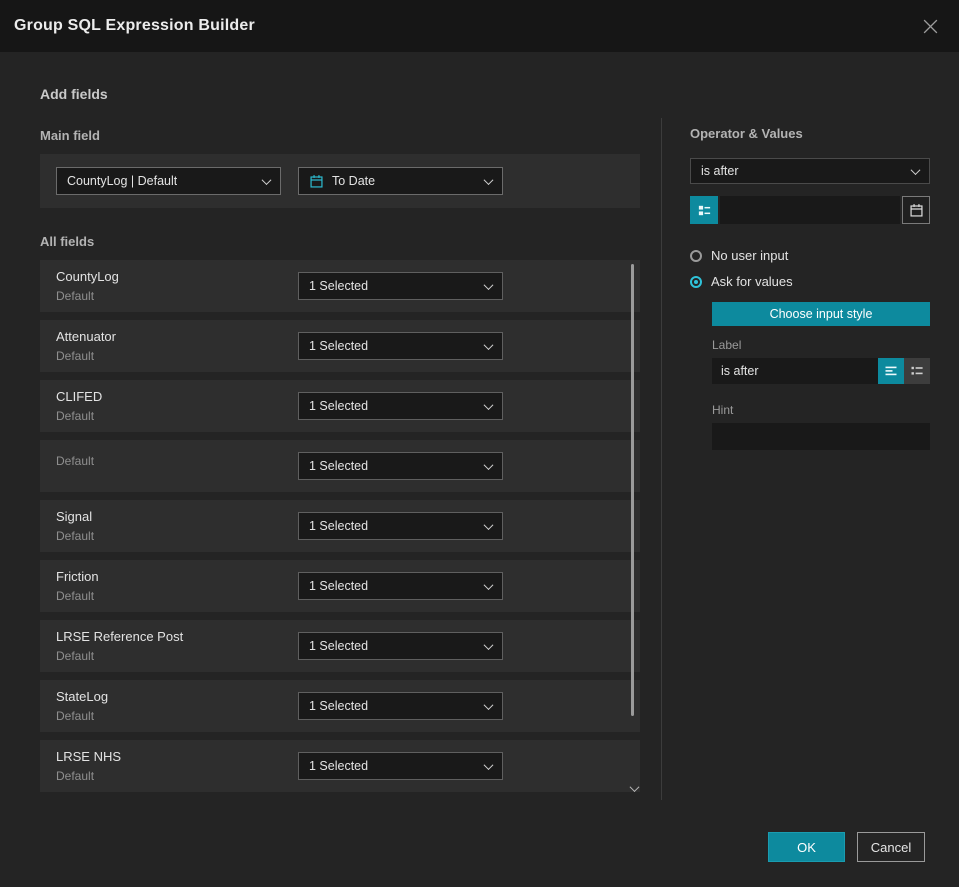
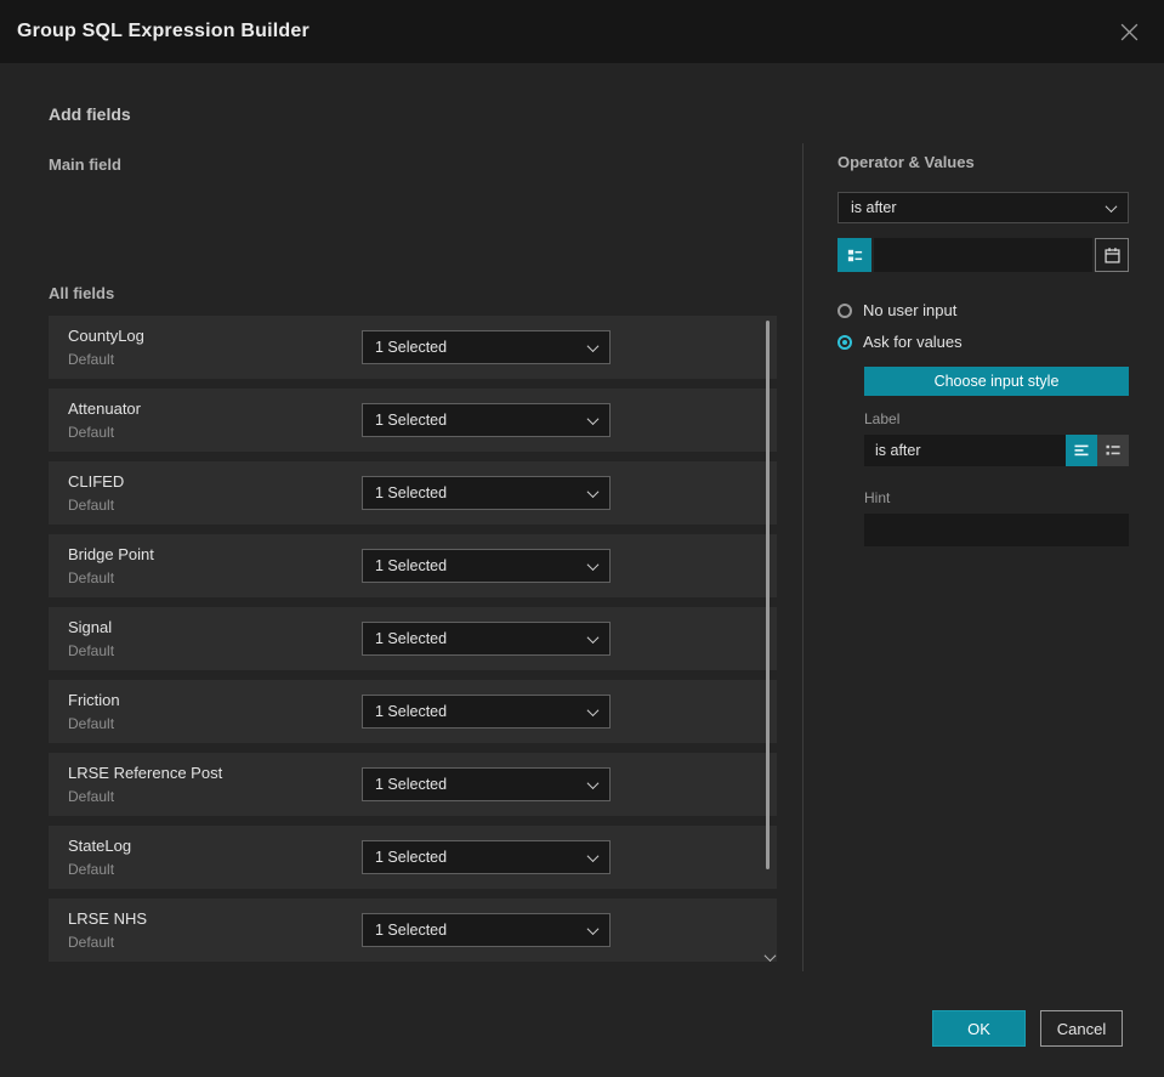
  Group SQL Expression Builder
  Add fields
  Main field
- CountyLog | Default
- To Date
  All fields
  CountyLog
  Default
  1 Selected
  Attenuator
  Default
  1 Selected
  CLIFED
  Default
  1 Selected
+ Bridge Point
  Default
  1 Selected
  Signal
  Default
  1 Selected
  Friction
  Default
  1 Selected
  LRSE Reference Post
  Default
  1 Selected
  StateLog
  Default
  1 Selected
  LRSE NHS
  Default
  1 Selected
  Operator & Values
  is after
  No user input
  Ask for values
  Choose input style
  Label
  is after
  Hint
  OK
  Cancel
